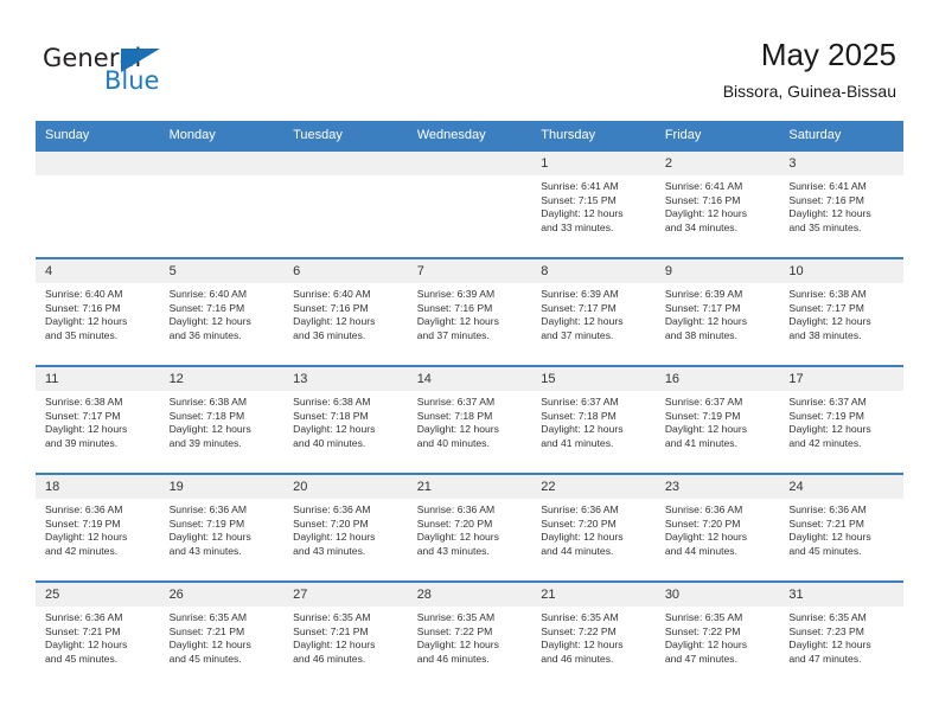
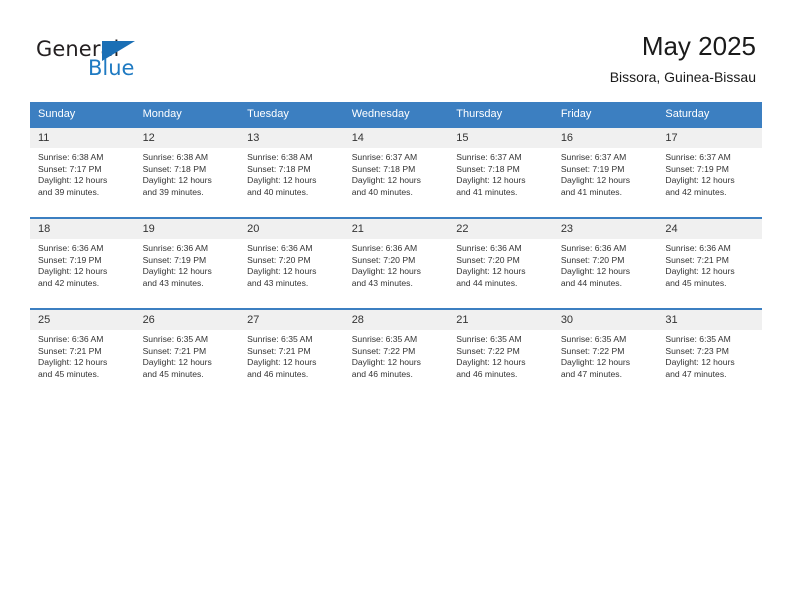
  General
  Blue
  May 2025
  Bissora, Guinea-Bissau
  Sunday	Monday	Tuesday	Wednesday	Thursday	Friday	Saturday
- 				1Sunrise: 6:41 AMSunset: 7:15 PMDaylight: 12 hoursand 33 minutes.	2Sunrise: 6:41 AMSunset: 7:16 PMDaylight: 12 hoursand 34 minutes.	3Sunrise: 6:41 AMSunset: 7:16 PMDaylight: 12 hoursand 35 minutes.
- 4Sunrise: 6:40 AMSunset: 7:16 PMDaylight: 12 hoursand 35 minutes.	5Sunrise: 6:40 AMSunset: 7:16 PMDaylight: 12 hoursand 36 minutes.	6Sunrise: 6:40 AMSunset: 7:16 PMDaylight: 12 hoursand 36 minutes.	7Sunrise: 6:39 AMSunset: 7:16 PMDaylight: 12 hoursand 37 minutes.	8Sunrise: 6:39 AMSunset: 7:17 PMDaylight: 12 hoursand 37 minutes.	9Sunrise: 6:39 AMSunset: 7:17 PMDaylight: 12 hoursand 38 minutes.	10Sunrise: 6:38 AMSunset: 7:17 PMDaylight: 12 hoursand 38 minutes.
  11Sunrise: 6:38 AMSunset: 7:17 PMDaylight: 12 hoursand 39 minutes.	12Sunrise: 6:38 AMSunset: 7:18 PMDaylight: 12 hoursand 39 minutes.	13Sunrise: 6:38 AMSunset: 7:18 PMDaylight: 12 hoursand 40 minutes.	14Sunrise: 6:37 AMSunset: 7:18 PMDaylight: 12 hoursand 40 minutes.	15Sunrise: 6:37 AMSunset: 7:18 PMDaylight: 12 hoursand 41 minutes.	16Sunrise: 6:37 AMSunset: 7:19 PMDaylight: 12 hoursand 41 minutes.	17Sunrise: 6:37 AMSunset: 7:19 PMDaylight: 12 hoursand 42 minutes.
  18Sunrise: 6:36 AMSunset: 7:19 PMDaylight: 12 hoursand 42 minutes.	19Sunrise: 6:36 AMSunset: 7:19 PMDaylight: 12 hoursand 43 minutes.	20Sunrise: 6:36 AMSunset: 7:20 PMDaylight: 12 hoursand 43 minutes.	21Sunrise: 6:36 AMSunset: 7:20 PMDaylight: 12 hoursand 43 minutes.	22Sunrise: 6:36 AMSunset: 7:20 PMDaylight: 12 hoursand 44 minutes.	23Sunrise: 6:36 AMSunset: 7:20 PMDaylight: 12 hoursand 44 minutes.	24Sunrise: 6:36 AMSunset: 7:21 PMDaylight: 12 hoursand 45 minutes.
  25Sunrise: 6:36 AMSunset: 7:21 PMDaylight: 12 hoursand 45 minutes.	26Sunrise: 6:35 AMSunset: 7:21 PMDaylight: 12 hoursand 45 minutes.	27Sunrise: 6:35 AMSunset: 7:21 PMDaylight: 12 hoursand 46 minutes.	28Sunrise: 6:35 AMSunset: 7:22 PMDaylight: 12 hoursand 46 minutes.	21Sunrise: 6:35 AMSunset: 7:22 PMDaylight: 12 hoursand 46 minutes.	30Sunrise: 6:35 AMSunset: 7:22 PMDaylight: 12 hoursand 47 minutes.	31Sunrise: 6:35 AMSunset: 7:23 PMDaylight: 12 hoursand 47 minutes.
